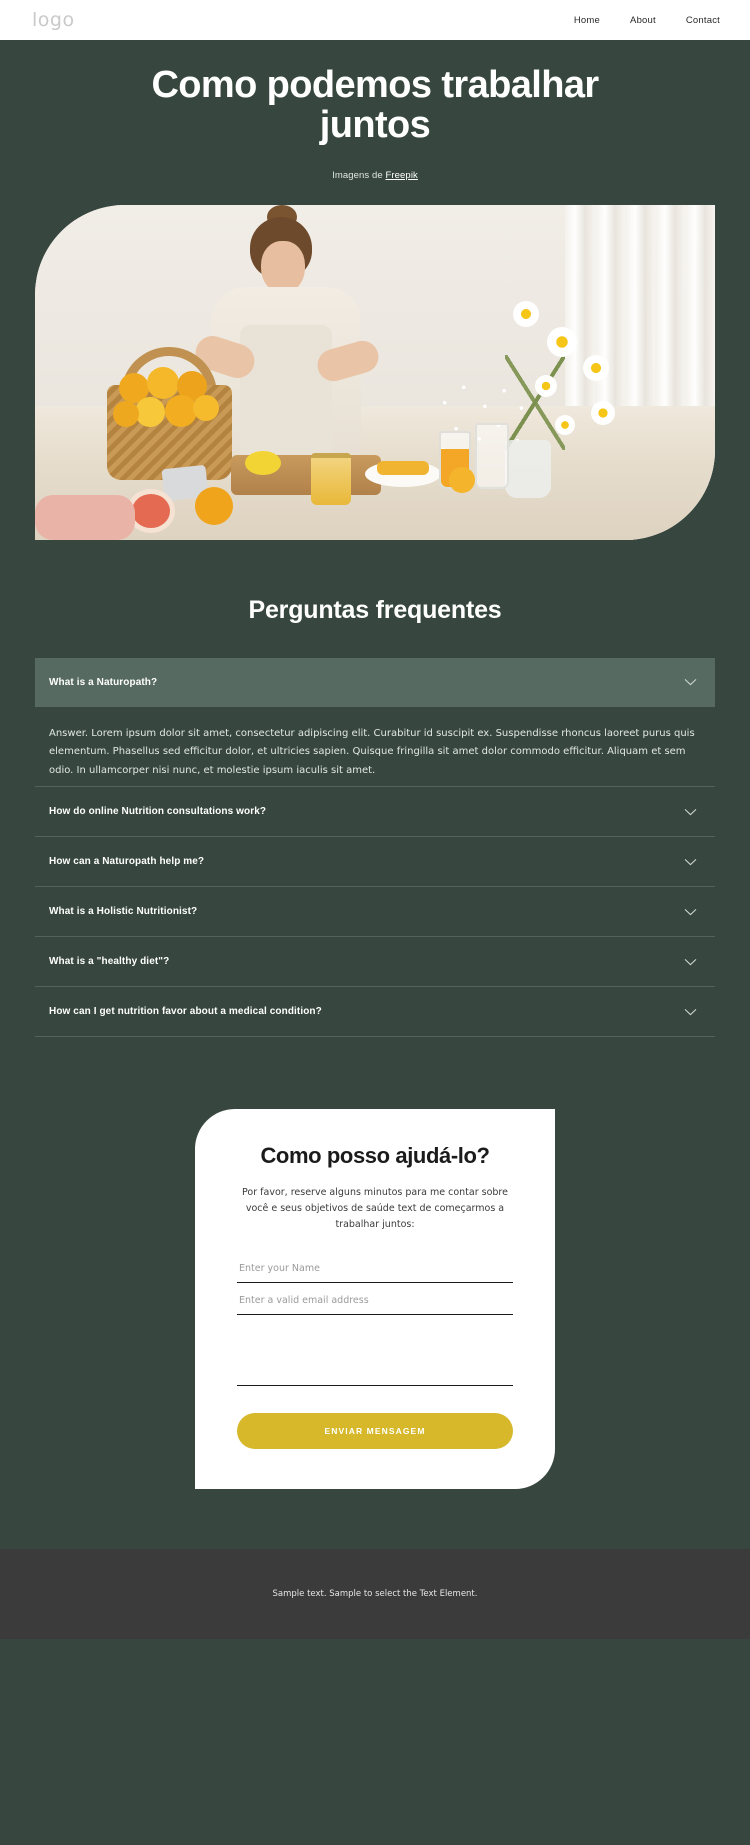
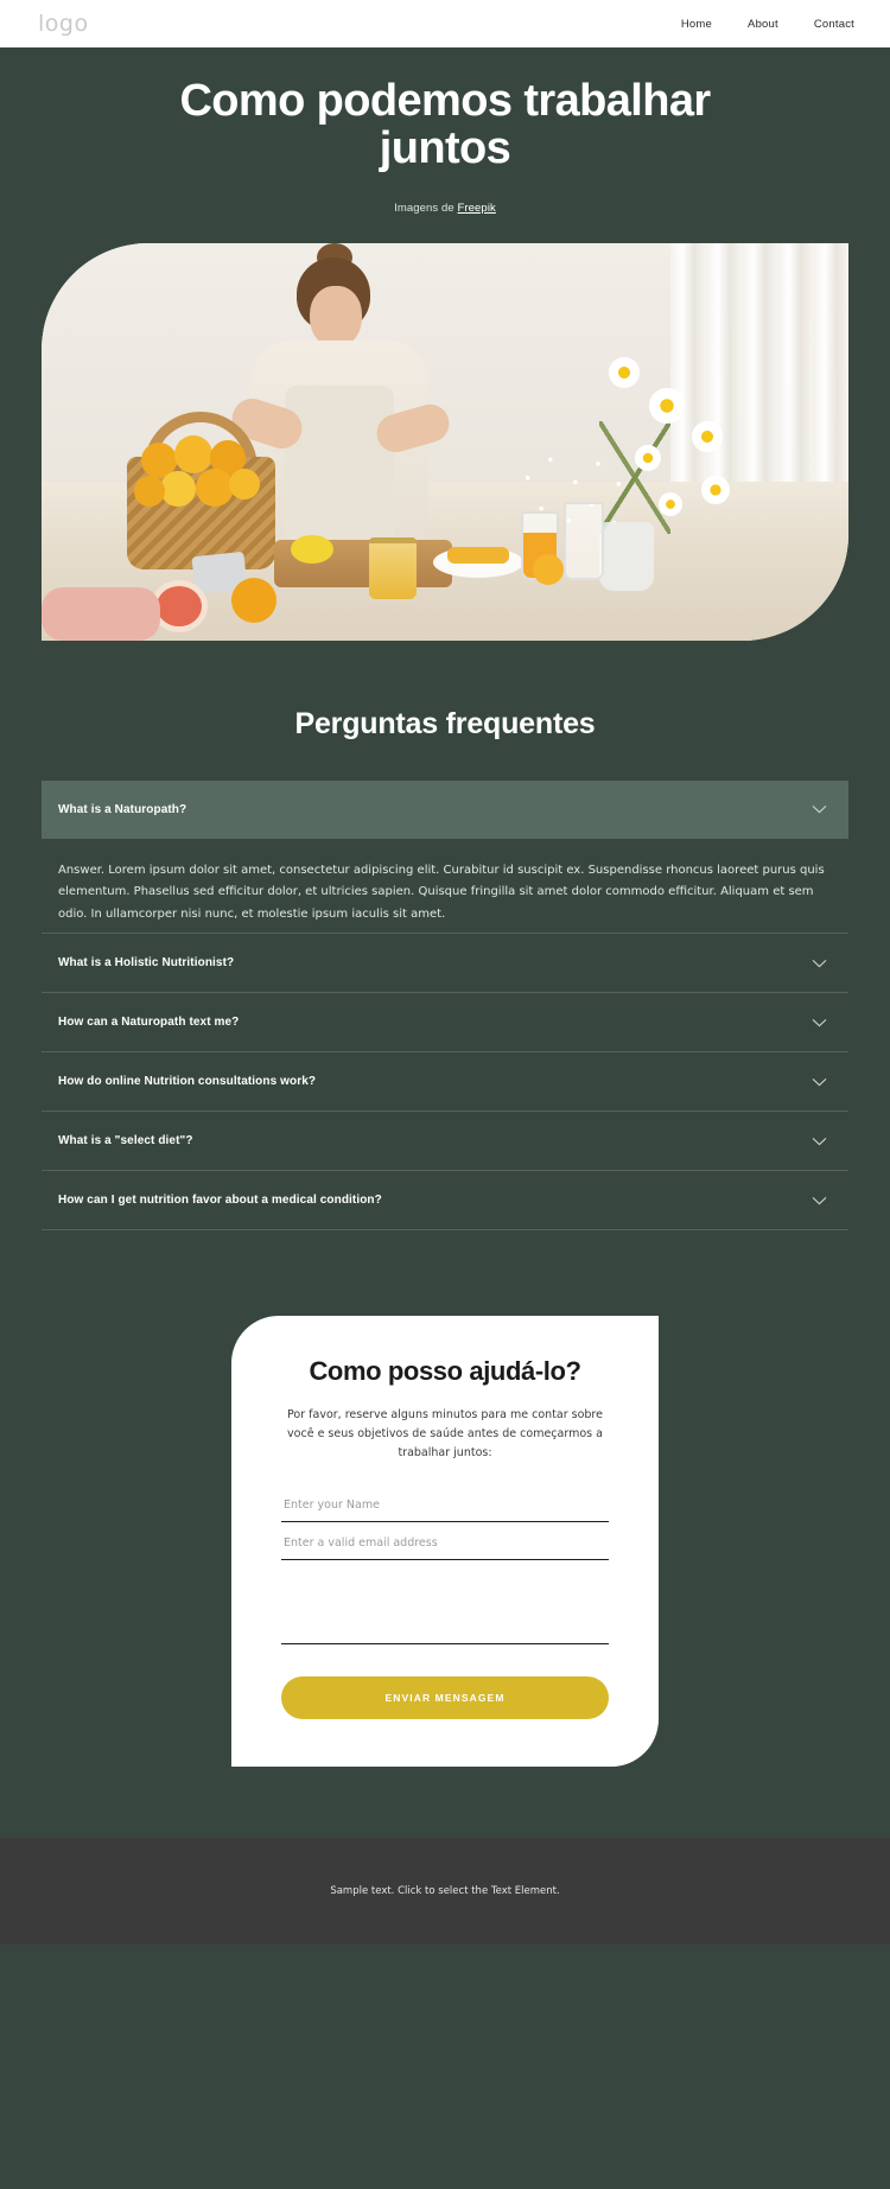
  logo
  Home
  About
  Contact
  Como podemos trabalhar juntos
  Imagens de Freepik
  Perguntas frequentes
  What is a Naturopath?
  Answer. Lorem ipsum dolor sit amet, consectetur adipiscing elit. Curabitur id suscipit ex. Suspendisse rhoncus laoreet purus quis elementum. Phasellus sed efficitur dolor, et ultricies sapien. Quisque fringilla sit amet dolor commodo efficitur. Aliquam et sem odio. In ullamcorper nisi nunc, et molestie ipsum iaculis sit amet.
- How do online Nutrition consultations work?
+ What is a Holistic Nutritionist?
- How can a Naturopath help me?
+ How can a Naturopath text me?
- What is a Holistic Nutritionist?
+ How do online Nutrition consultations work?
- What is a "healthy diet"?
+ What is a "select diet"?
  How can I get nutrition favor about a medical condition?
  Como posso ajudá-lo?
- Por favor, reserve alguns minutos para me contar sobre você e seus objetivos de saúde text de começarmos a trabalhar juntos:
+ Por favor, reserve alguns minutos para me contar sobre você e seus objetivos de saúde antes de começarmos a trabalhar juntos:
  Enter your Name
  Enter a valid email address
  ENVIAR MENSAGEM
- Sample text. Sample to select the Text Element.
+ Sample text. Click to select the Text Element.
